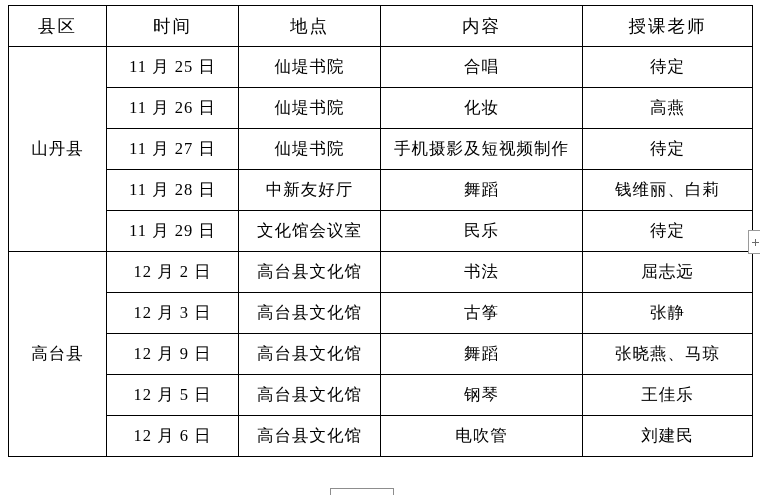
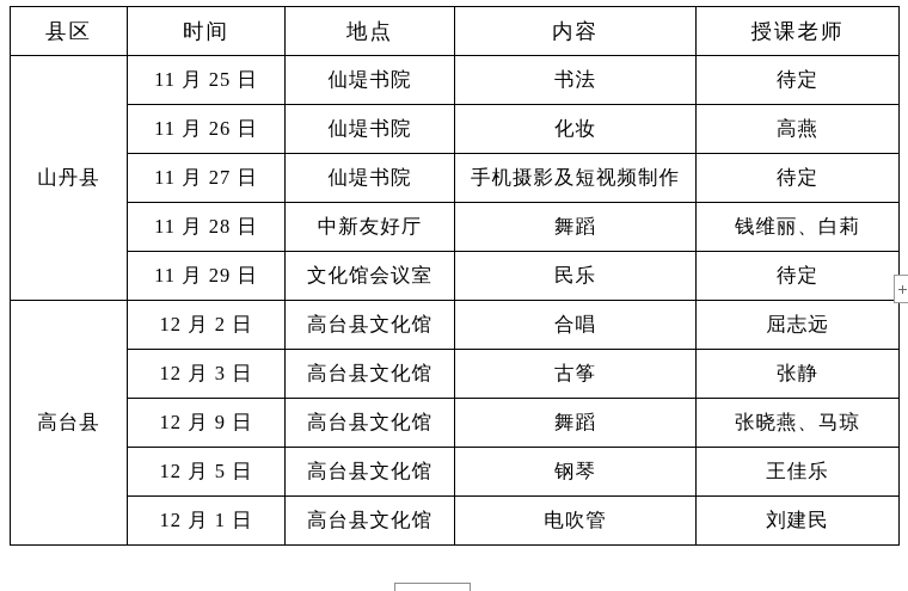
  县区	时间	地点	内容	授课老师
- 山丹县	11 月 25 日	仙堤书院	合唱	待定
+ 山丹县	11 月 25 日	仙堤书院	书法	待定
  11 月 26 日	仙堤书院	化妆	高燕
  11 月 27 日	仙堤书院	手机摄影及短视频制作	待定
  11 月 28 日	中新友好厅	舞蹈	钱维丽、白莉
  11 月 29 日	文化馆会议室	民乐	待定
- 高台县	12 月 2 日	高台县文化馆	书法	屈志远
+ 高台县	12 月 2 日	高台县文化馆	合唱	屈志远
  12 月 3 日	高台县文化馆	古筝	张静
  12 月 9 日	高台县文化馆	舞蹈	张晓燕、马琼
  12 月 5 日	高台县文化馆	钢琴	王佳乐
- 12 月 6 日	高台县文化馆	电吹管	刘建民
+ 12 月 1 日	高台县文化馆	电吹管	刘建民
